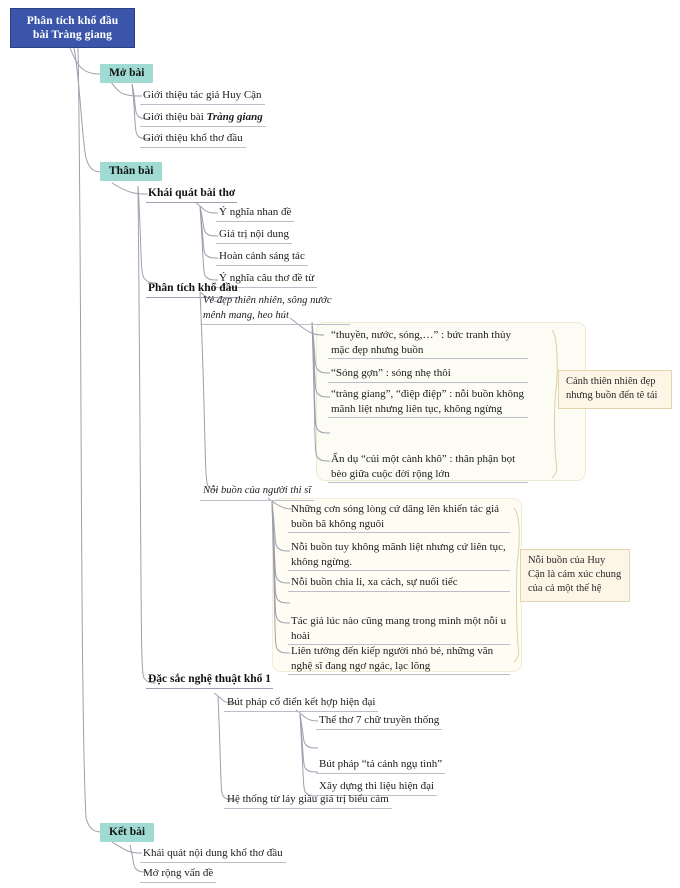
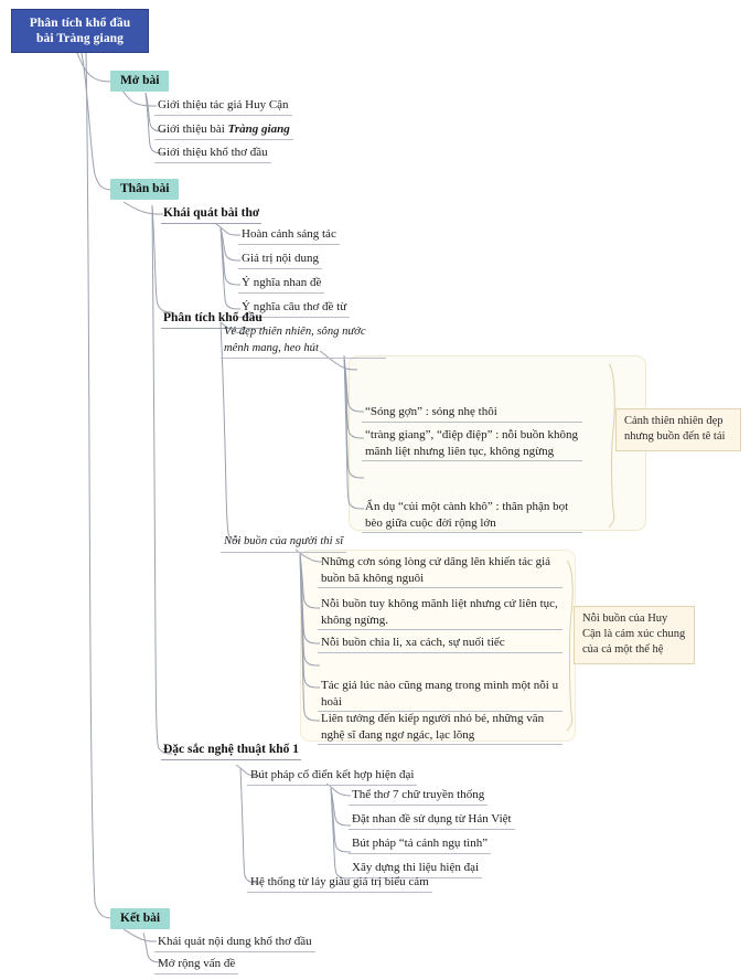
  Phân tích khổ đầu
  bài Tràng giang
  Mở bài
  Giới thiệu tác giả Huy Cận
  Giới thiệu bài Tràng giang
  Giới thiệu khổ thơ đầu
  Thân bài
  Khái quát bài thơ
- Ý nghĩa nhan đề
+ Hoàn cảnh sáng tác
  Giá trị nội dung
- Hoàn cảnh sáng tác
+ Ý nghĩa nhan đề
  Ý nghĩa câu thơ đề từ
  Phân tích khổ đầu
  Vẻ đẹp thiên nhiên, sông nước mênh mang, heo hút
- “thuyền, nước, sóng,…” : bức tranh thủy mặc đẹp nhưng buồn
  “Sóng gợn” : sóng nhẹ thôi
  “tràng giang”, “điệp điệp” : nỗi buồn không mãnh liệt nhưng liên tục, không ngừng
  Ẩn dụ “củi một cành khô” : thân phận bọt bèo giữa cuộc đời rộng lớn
  Cảnh thiên nhiên đẹp nhưng buồn đến tê tái
  Nỗi buồn của người thi sĩ
  Những cơn sóng lòng cứ dâng lên khiến tác giả buồn bã không nguôi
  Nỗi buồn tuy không mãnh liệt nhưng cứ liên tục, không ngừng.
  Nỗi buồn chia li, xa cách, sự nuối tiếc
  Tác giả lúc nào cũng mang trong mình một nỗi u hoài
  Liên tưởng đến kiếp người nhỏ bé, những văn nghệ sĩ đang ngơ ngác, lạc lõng
  Nỗi buồn của Huy Cận là cảm xúc chung của cả một thế hệ
  Đặc sắc nghệ thuật khổ 1
  Bút pháp cổ điển kết hợp hiện đại
  Thể thơ 7 chữ truyền thống
+ Đặt nhan đề sử dụng từ Hán Việt
  Bút pháp “tả cảnh ngụ tình”
  Xây dựng thi liệu hiện đại
  Hệ thống từ láy giàu giá trị biểu cảm
  Kết bài
  Khái quát nội dung khổ thơ đầu
  Mở rộng vấn đề
